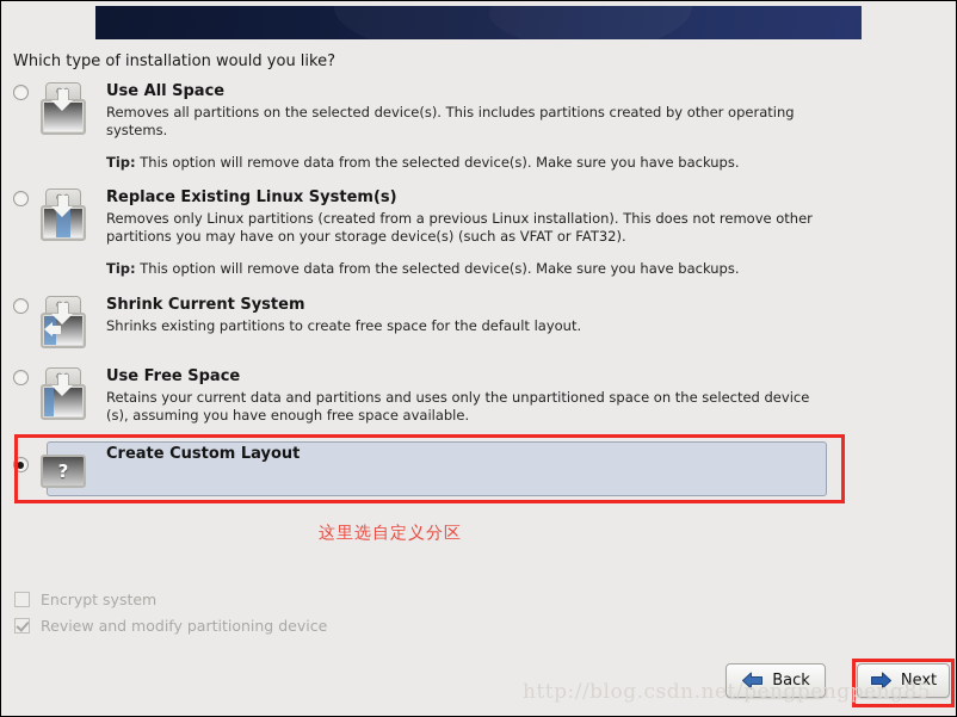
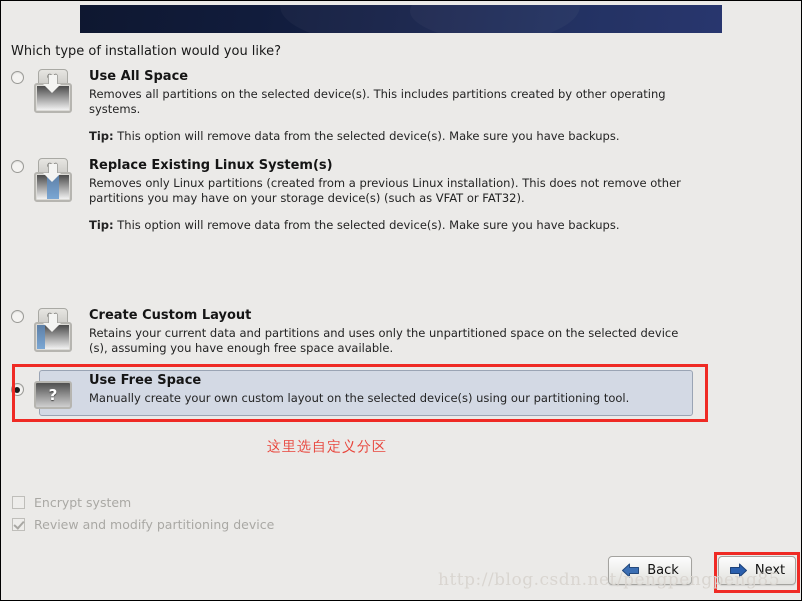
  Which type of installation would you like?
  Use All Space
  Removes all partitions on the selected device(s). This includes partitions created by other operating systems.
  Tip: This option will remove data from the selected device(s). Make sure you have backups.
  Replace Existing Linux System(s)
  Removes only Linux partitions (created from a previous Linux installation). This does not remove other partitions you may have on your storage device(s) (such as VFAT or FAT32).
  Tip: This option will remove data from the selected device(s). Make sure you have backups.
- Shrink Current System
- Shrinks existing partitions to create free space for the default layout.
- Use Free Space
+ Create Custom Layout
  Retains your current data and partitions and uses only the unpartitioned space on the selected device (s), assuming you have enough free space available.
  ?
- Create Custom Layout
+ Use Free Space
+ Manually create your own custom layout on the selected device(s) using our partitioning tool.
  这里选自定义分区
  Encrypt system
  Review and modify partitioning device
  Back
  Next
  http://blog.csdn.net/pengpengpeng85
